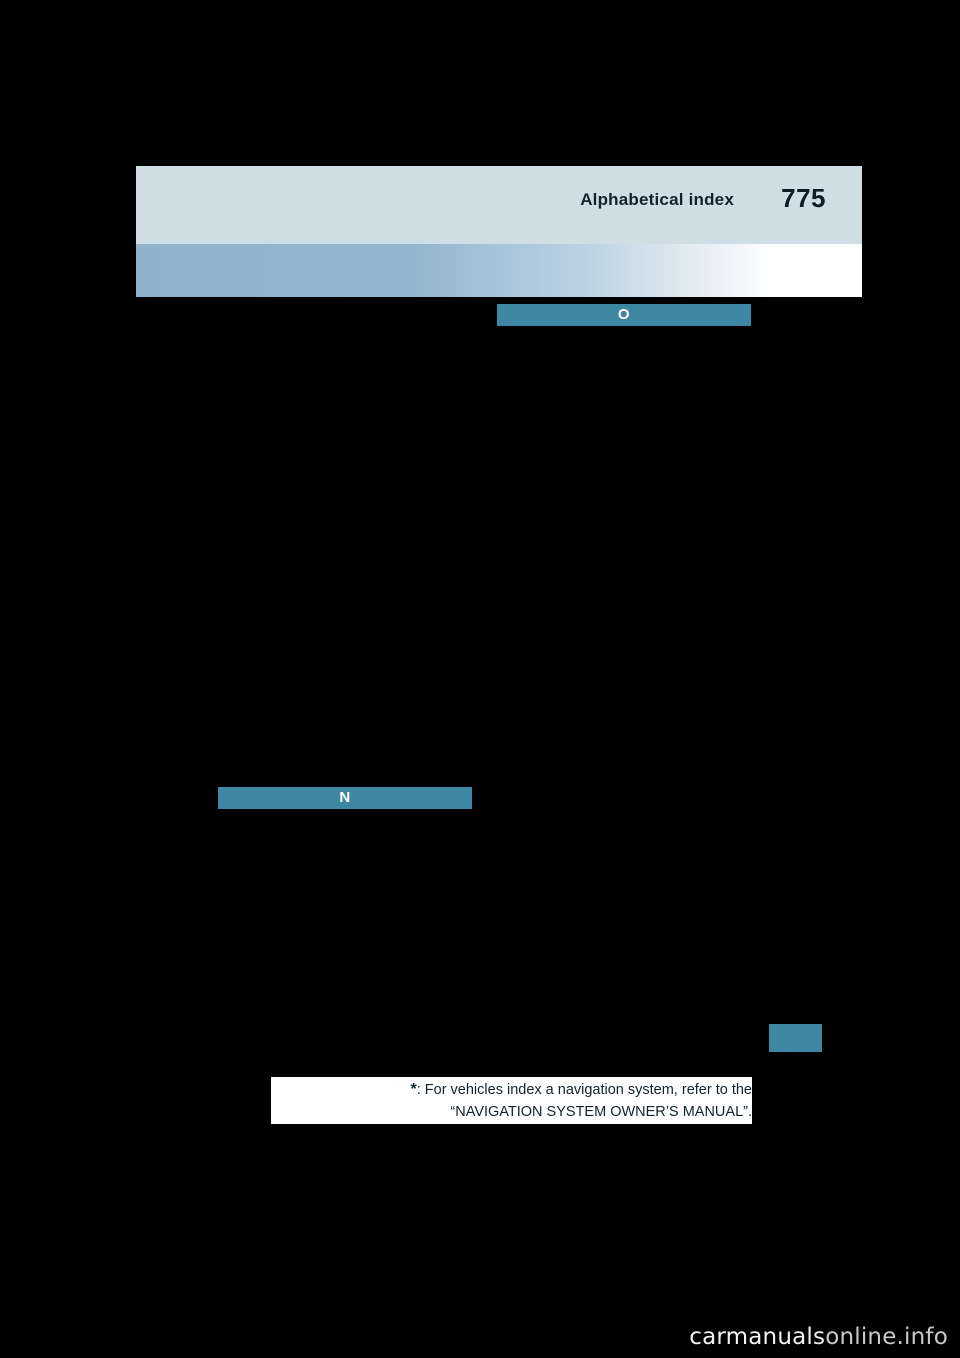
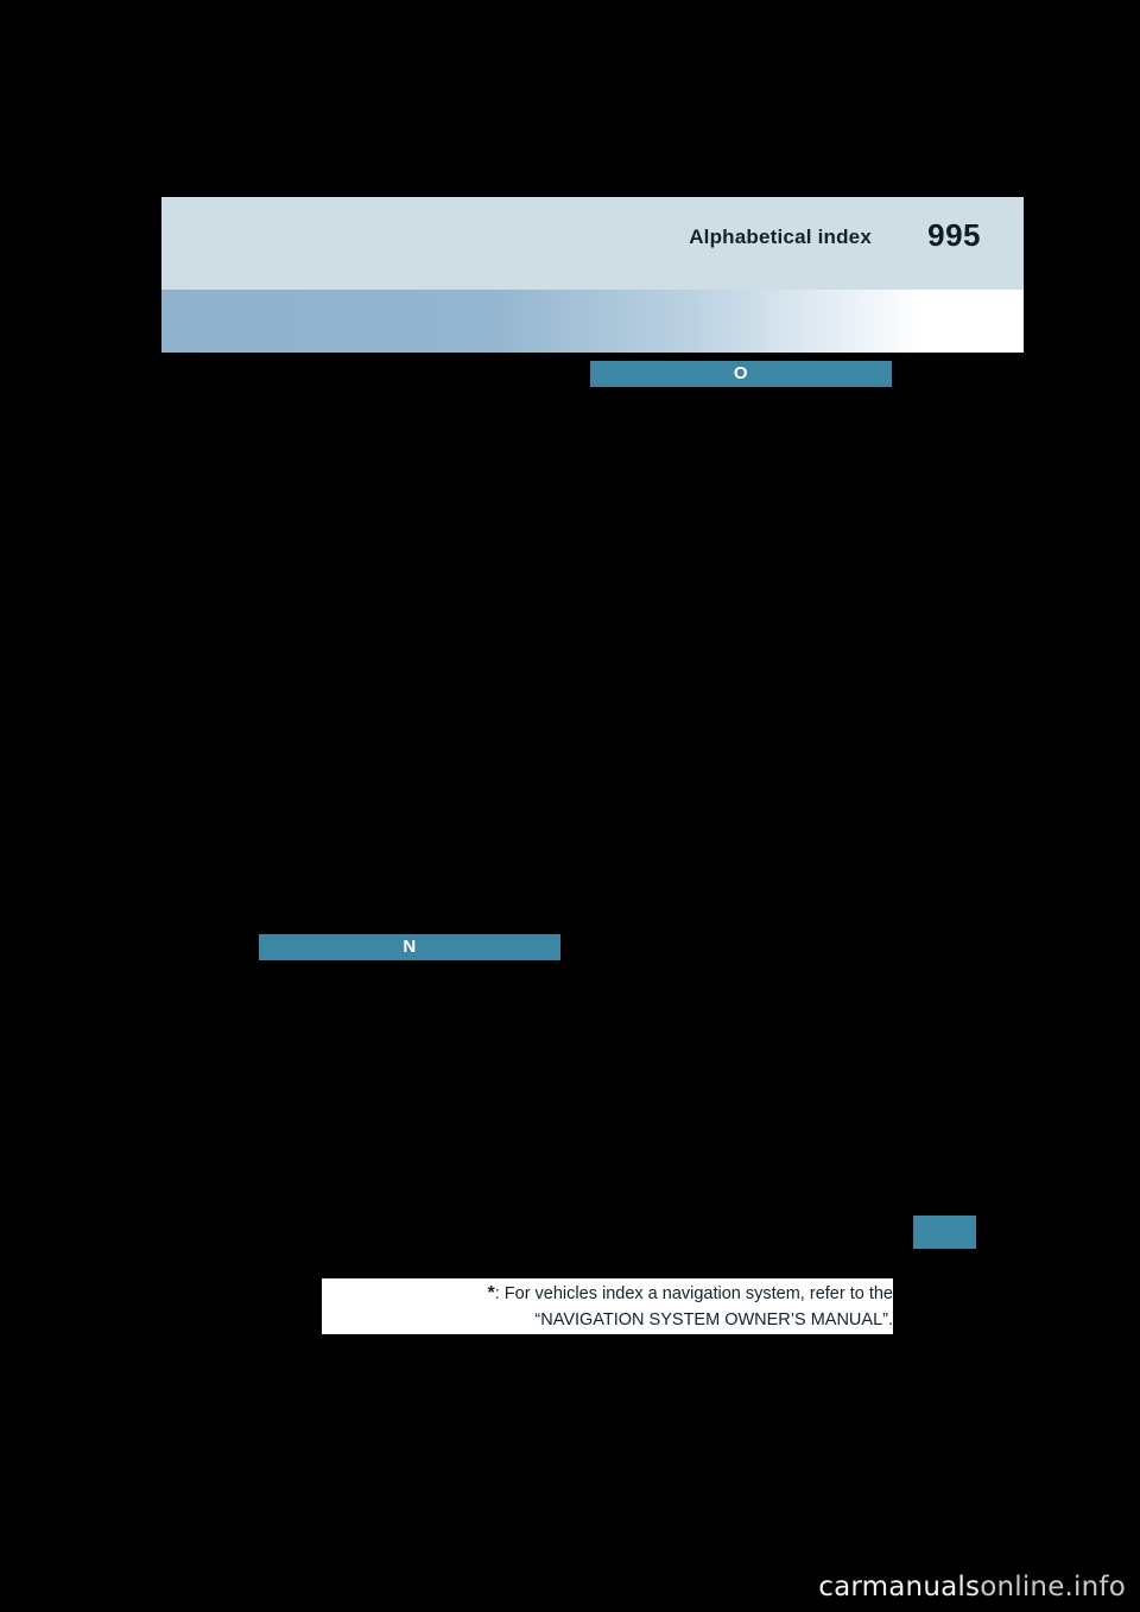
  Alphabetical index
- 775
+ 995
  O
  N
  *: For vehicles index a navigation system, refer to the
  “NAVIGATION SYSTEM OWNER’S MANUAL”.
  carmanualsonline.info
